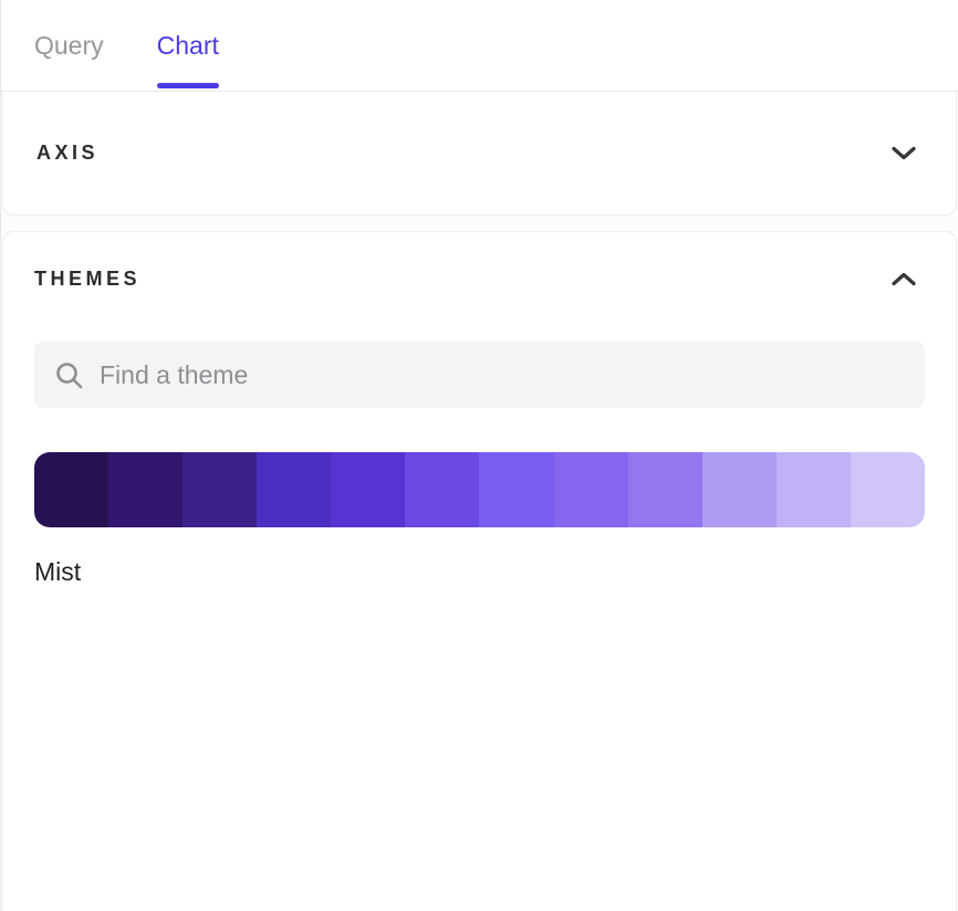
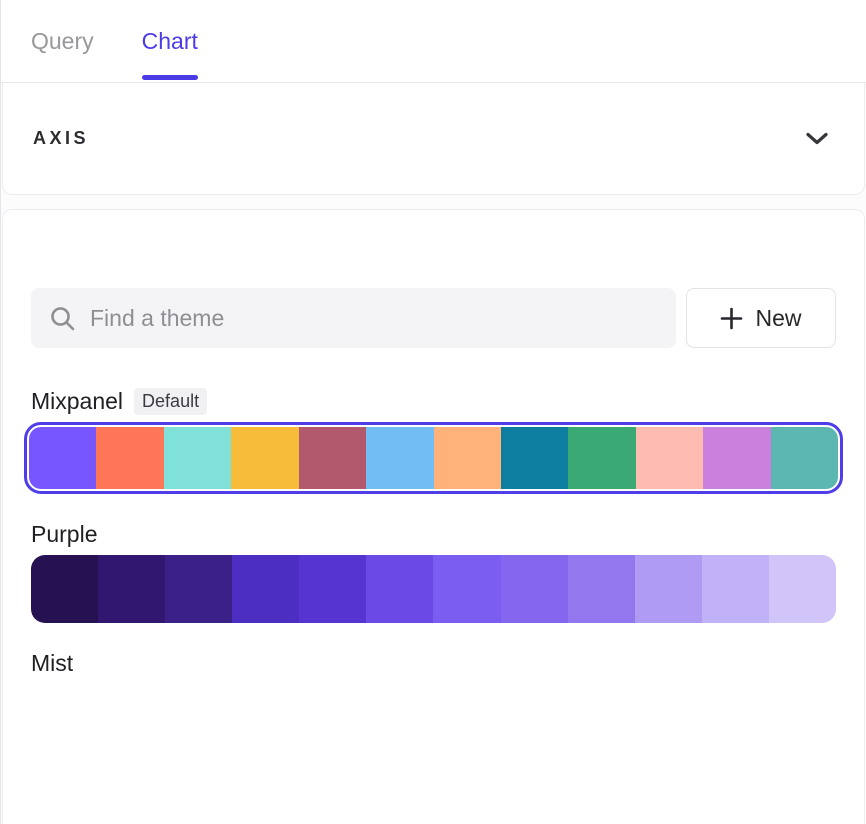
  Query
  Chart
  AXIS
- THEMES
  Find a theme
+ New
+ Mixpanel
+ Default
+ Purple
  Mist
